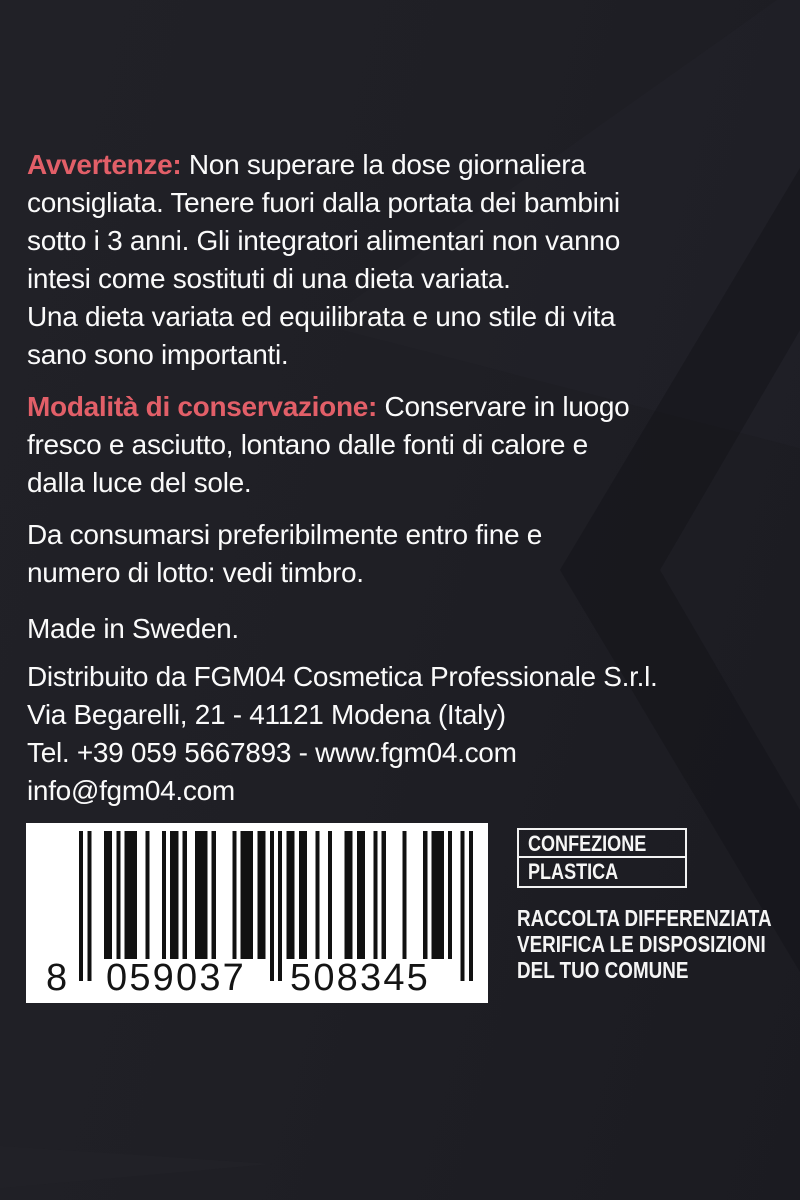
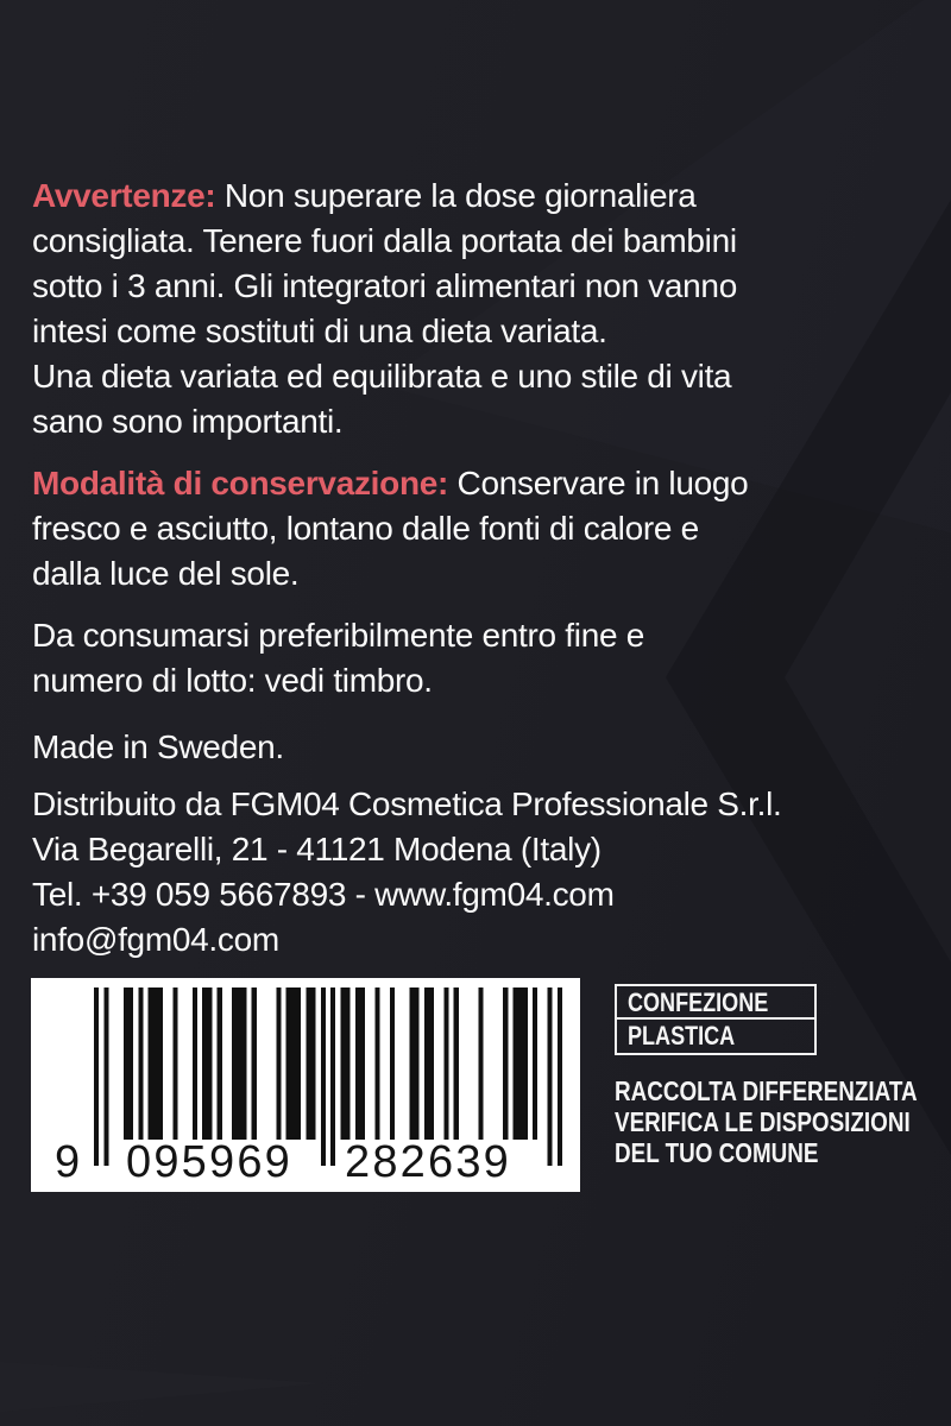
  Avvertenze: Non superare la dose giornaliera
  consigliata. Tenere fuori dalla portata dei bambini
  sotto i 3 anni. Gli integratori alimentari non vanno
  intesi come sostituti di una dieta variata.
  Una dieta variata ed equilibrata e uno stile di vita
  sano sono importanti.
  Modalità di conservazione: Conservare in luogo
  fresco e asciutto, lontano dalle fonti di calore e
  dalla luce del sole.
  Da consumarsi preferibilmente entro fine e
  numero di lotto: vedi timbro.
  Made in Sweden.
  Distribuito da FGM04 Cosmetica Professionale S.r.l.
  Via Begarelli, 21 - 41121 Modena (Italy)
  Tel. +39 059 5667893 - www.fgm04.com
  info@fgm04.com
- 8
+ 9
- 059037
+ 095969
- 508345
+ 282639
  CONFEZIONE
  PLASTICA
  RACCOLTA DIFFERENZIATA
  VERIFICA LE DISPOSIZIONI
  DEL TUO COMUNE
